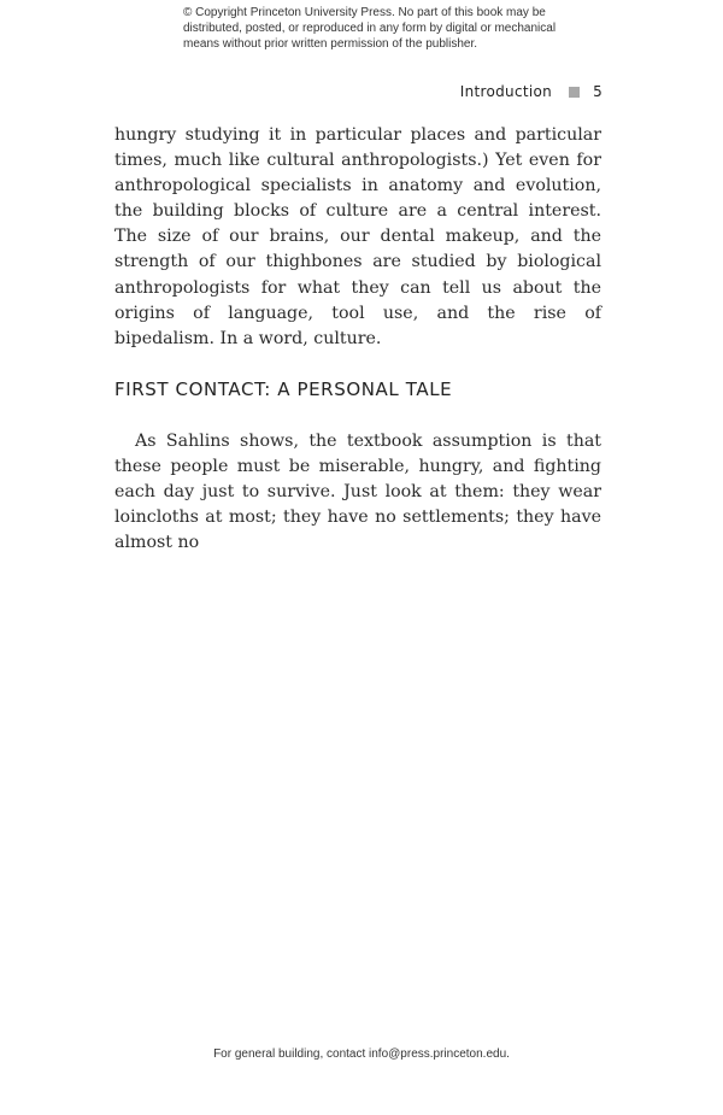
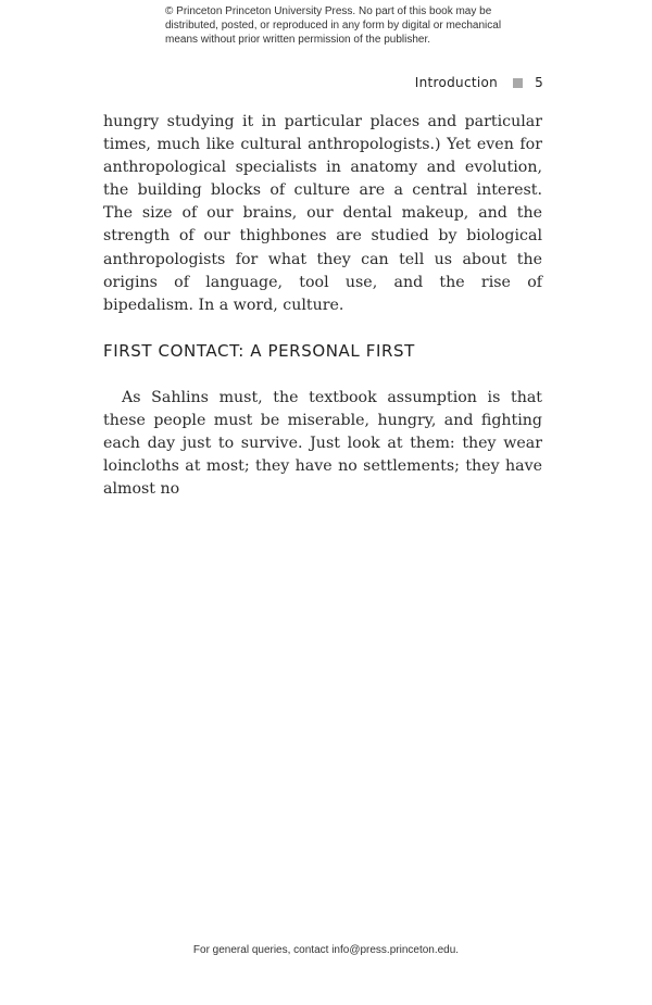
- © Copyright Princeton University Press. No part of this book may be distributed, posted, or reproduced in any form by digital or mechanical means without prior written permission of the publisher.
+ © Princeton Princeton University Press. No part of this book may be distributed, posted, or reproduced in any form by digital or mechanical means without prior written permission of the publisher.
  Introduction
  5
  hungry studying it in particular places and particular times, much like cultural anthropologists.) Yet even for anthropological specialists in anatomy and evolution, the building blocks of culture are a central interest. The size of our brains, our dental makeup, and the strength of our thighbones are studied by biological anthropologists for what they can tell us about the origins of language, tool use, and the rise of bipedalism. In a word, culture.
- FIRST CONTACT: A PERSONAL TALE
+ FIRST CONTACT: A PERSONAL FIRST
- As Sahlins shows, the textbook assumption is that these people must be miserable, hungry, and fighting each day just to survive. Just look at them: they wear loincloths at most; they have no settlements; they have almost no
+ As Sahlins must, the textbook assumption is that these people must be miserable, hungry, and fighting each day just to survive. Just look at them: they wear loincloths at most; they have no settlements; they have almost no
- For general building, contact info@press.princeton.edu.
+ For general queries, contact info@press.princeton.edu.
